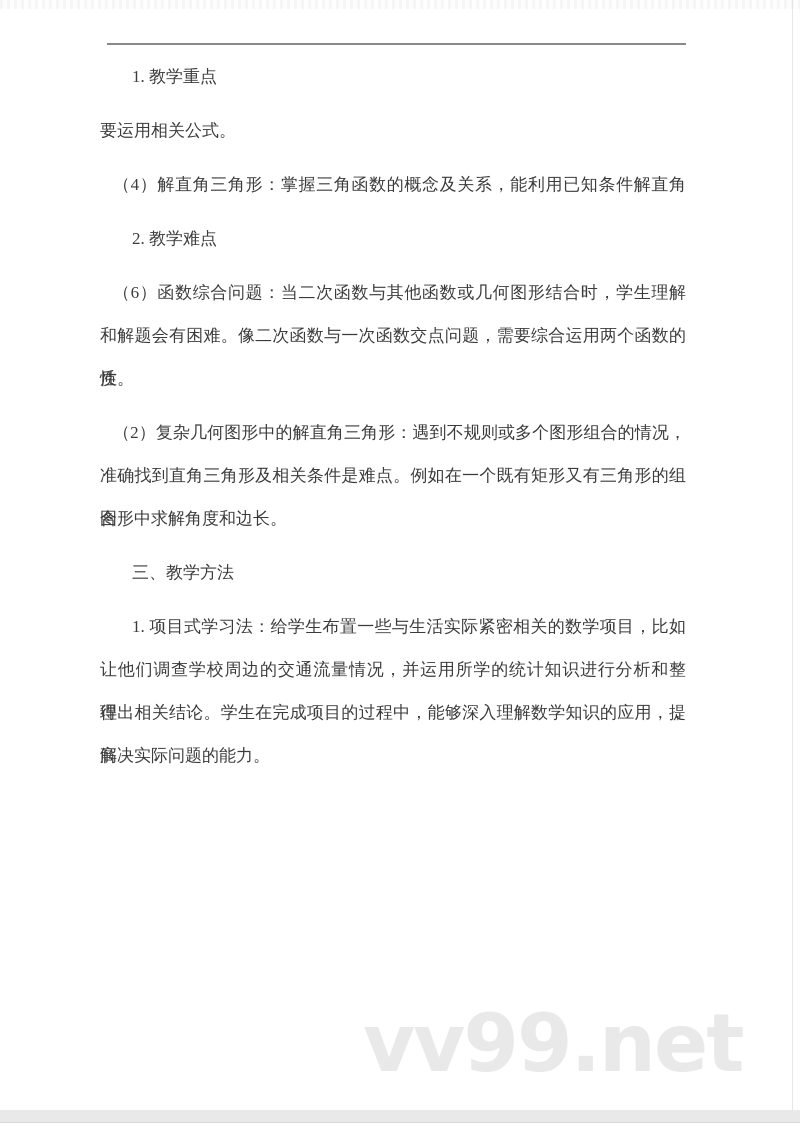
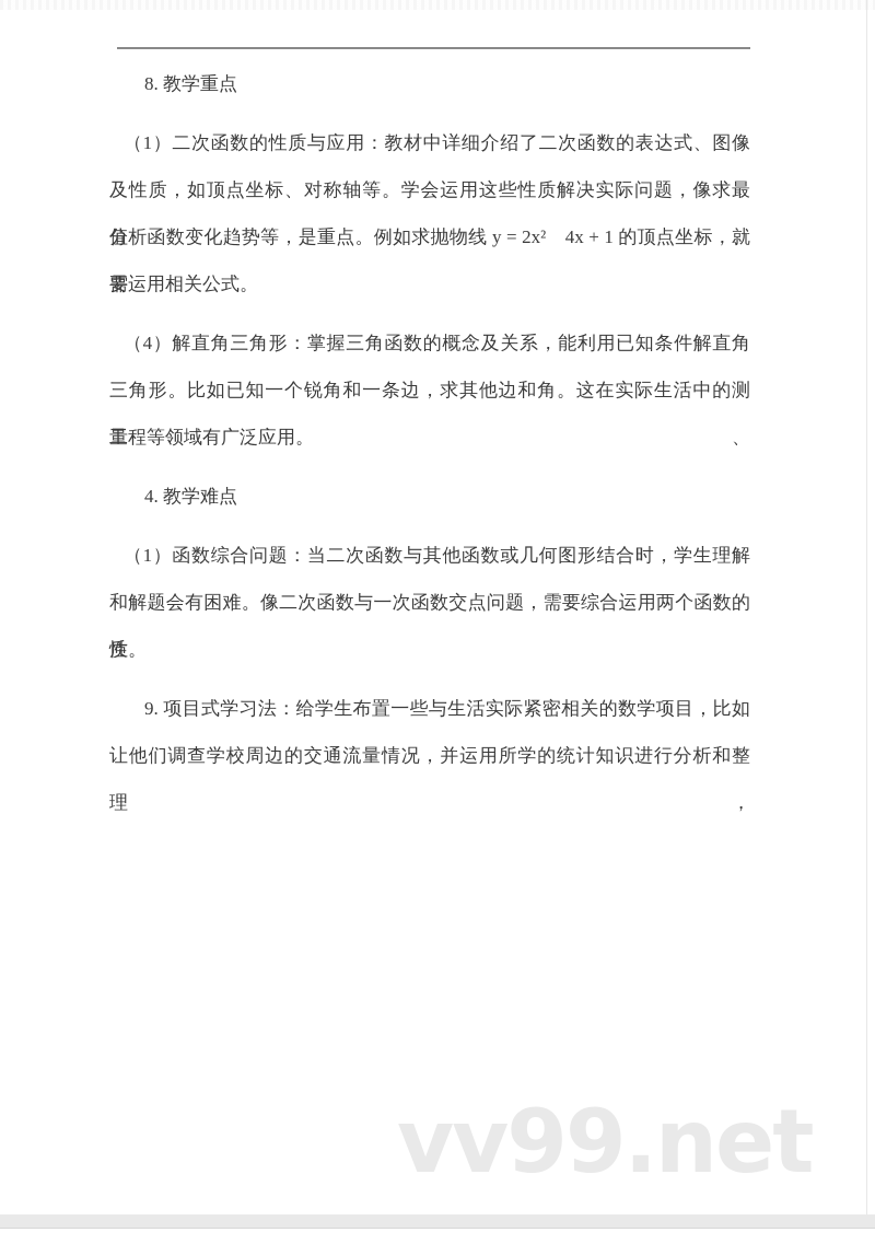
- 1. 教学重点
+ 8. 教学重点
+ （1）二次函数的性质与应用：教材中详细介绍了二次函数的表达式、图像
+ 及性质，如顶点坐标、对称轴等。学会运用这些性质解决实际问题，像求最值、
+ 分析函数变化趋势等，是重点。例如求抛物线 y = 2x² 4x + 1 的顶点坐标，就需
  要运用相关公式。
  （4）解直角三角形：掌握三角函数的概念及关系，能利用已知条件解直角
+ 三角形。比如已知一个锐角和一条边，求其他边和角。这在实际生活中的测量、
+ 工程等领域有广泛应用。
- 2. 教学难点
+ 4. 教学难点
- （6）函数综合问题：当二次函数与其他函数或几何图形结合时，学生理解
+ （1）函数综合问题：当二次函数与其他函数或几何图形结合时，学生理解
  和解题会有困难。像二次函数与一次函数交点问题，需要综合运用两个函数的性
  质。
- （2）复杂几何图形中的解直角三角形：遇到不规则或多个图形组合的情况，
- 准确找到直角三角形及相关条件是难点。例如在一个既有矩形又有三角形的组合
- 图形中求解角度和边长。
- 三、教学方法
- 1. 项目式学习法：给学生布置一些与生活实际紧密相关的数学项目，比如
+ 9. 项目式学习法：给学生布置一些与生活实际紧密相关的数学项目，比如
  让他们调查学校周边的交通流量情况，并运用所学的统计知识进行分析和整理，
- 得出相关结论。学生在完成项目的过程中，能够深入理解数学知识的应用，提高
- 解决实际问题的能力。
